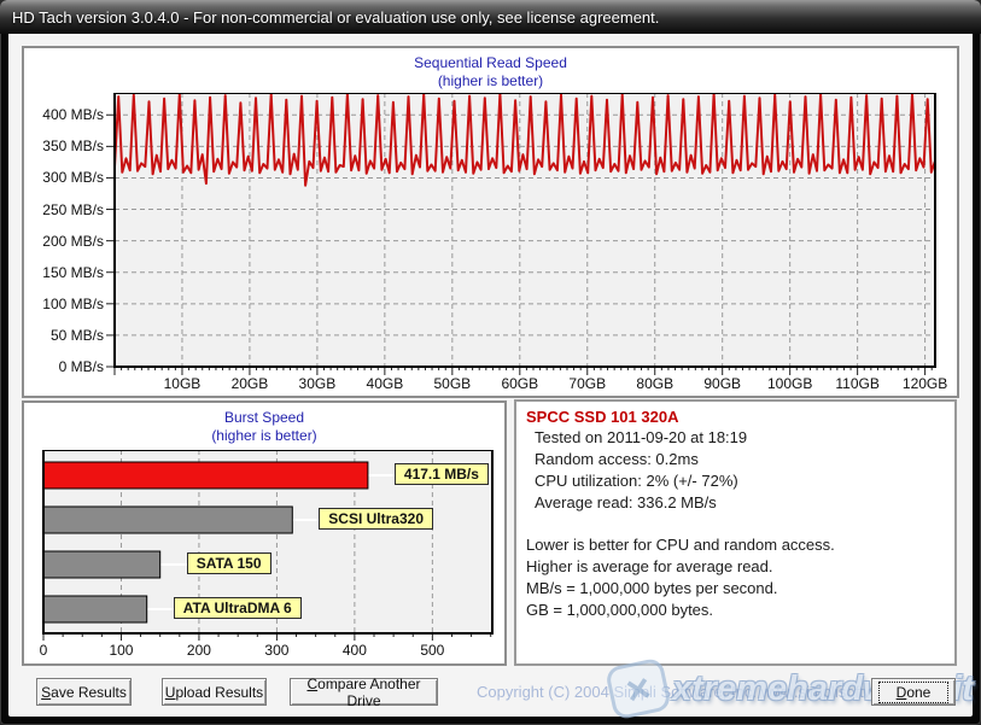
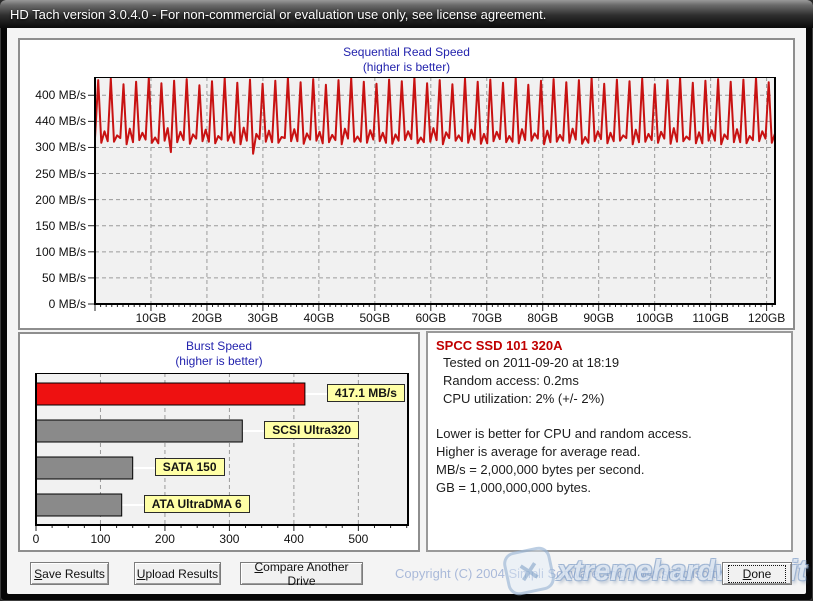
  HD Tach version 3.0.4.0 - For non-commercial or evaluation use only, see license agreement.
  Sequential Read Speed
  (higher is better)
  400 MB/s
- 350 MB/s
+ 440 MB/s
  300 MB/s
  250 MB/s
  200 MB/s
  150 MB/s
  100 MB/s
  50 MB/s
  0 MB/s
  10GB
  20GB
  30GB
  40GB
  50GB
  60GB
  70GB
  80GB
  90GB
  100GB
  110GB
  120GB
  Burst Speed
  (higher is better)
  417.1 MB/s
  SCSI Ultra320
  SATA 150
  ATA UltraDMA 6
  0
  100
  200
  300
  400
  500
  SPCC SSD 101 320A
  Tested on 2011-09-20 at 18:19
  Random access: 0.2ms
- CPU utilization: 2% (+/- 72%)
+ CPU utilization: 2% (+/- 2%)
- Average read: 336.2 MB/s
  Lower is better for CPU and random access.
  Higher is average for average read.
- MB/s = 1,000,000 bytes per second.
+ MB/s = 2,000,000 bytes per second.
  GB = 1,000,000,000 bytes.
  Save Results
  Upload Results
  Compare Another Drive
  Done
  Copyright (C) 2004 Simpli Software, Inc. www.simplisoftw
  xtremehardit
